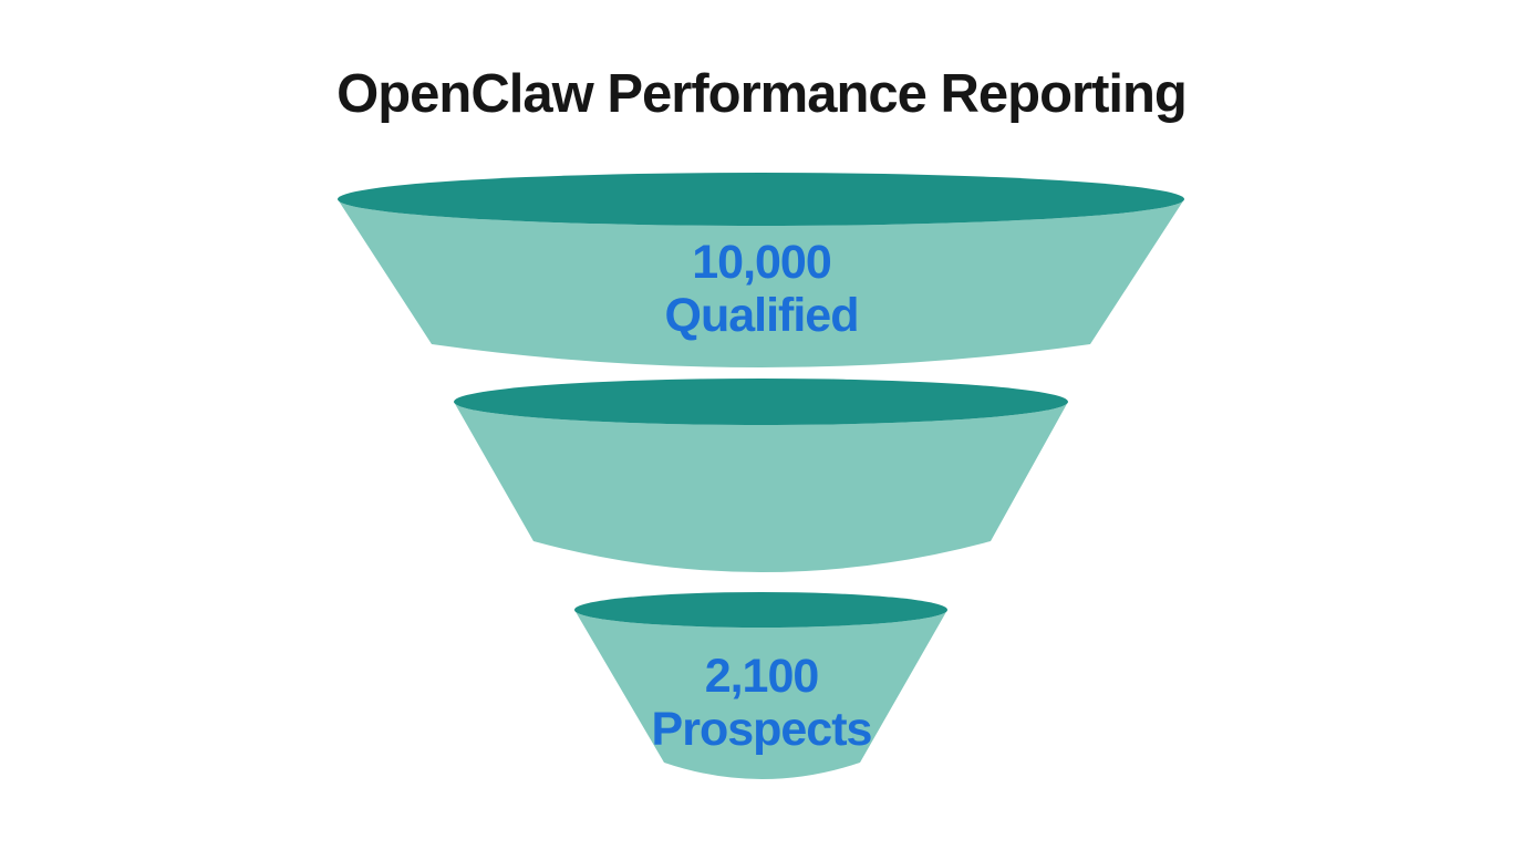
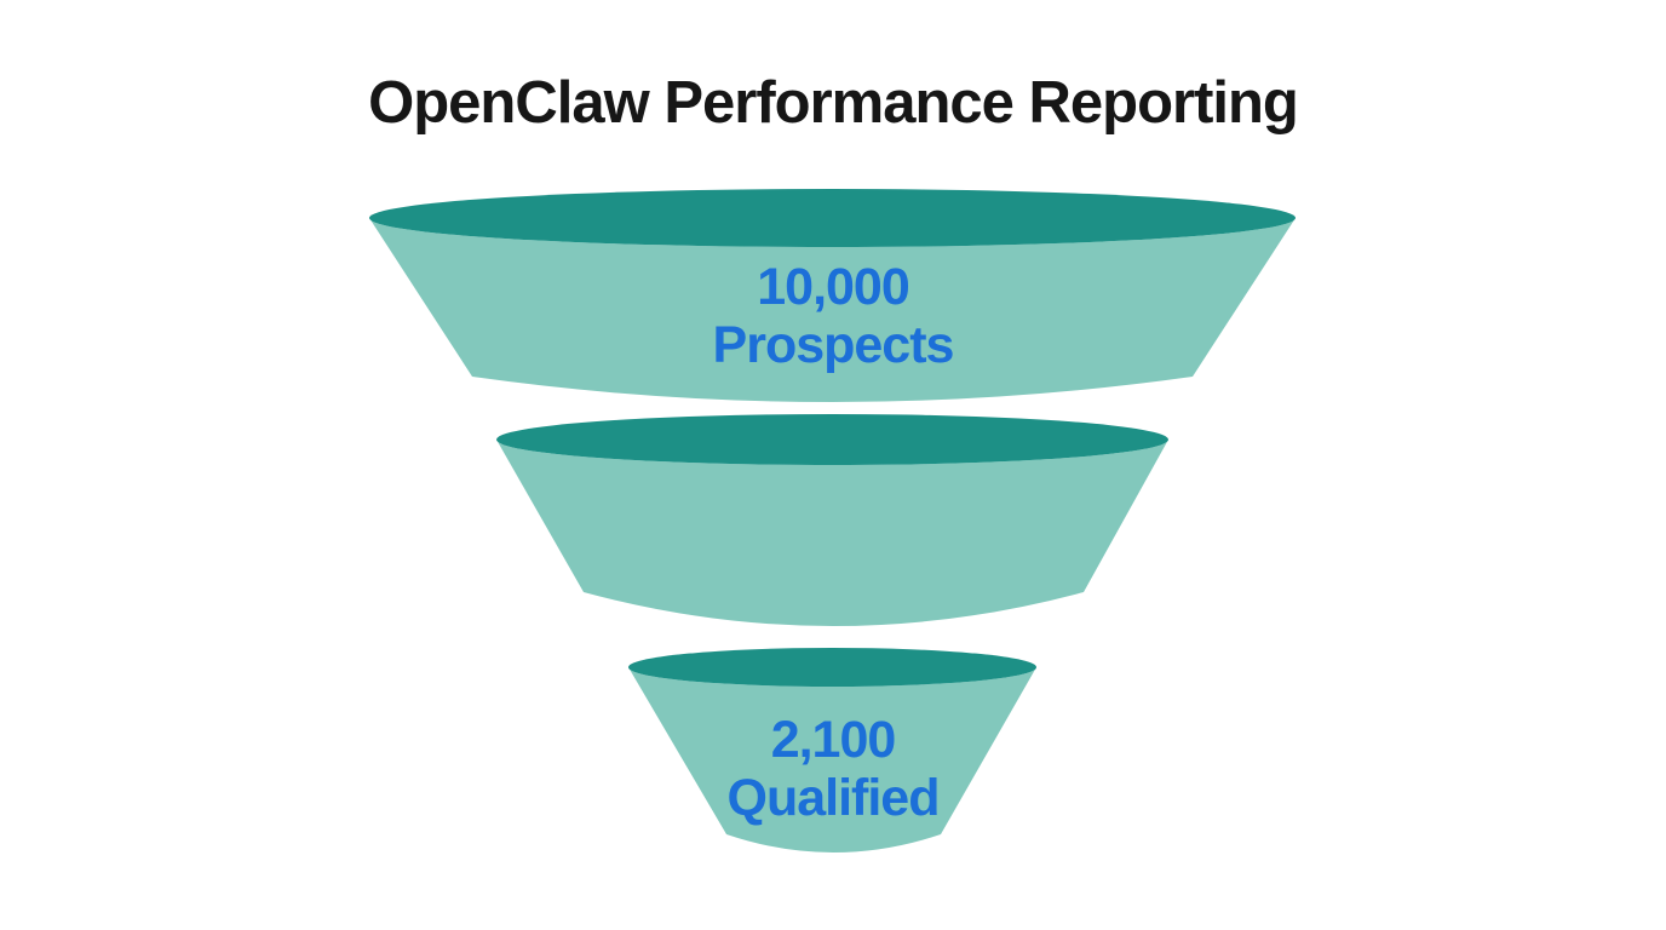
  OpenClaw Performance Reporting
  10,000
- Qualified
+ Prospects
  2,100
- Prospects
+ Qualified
